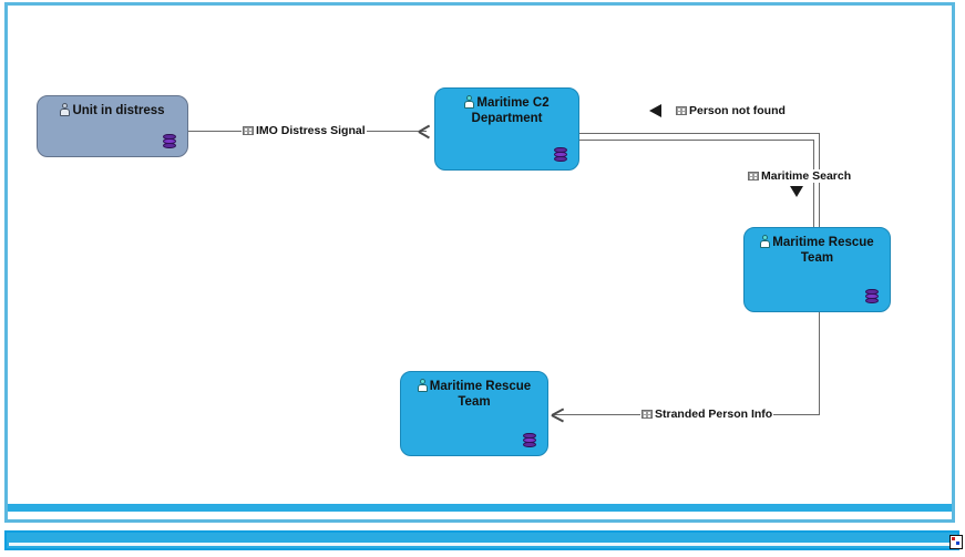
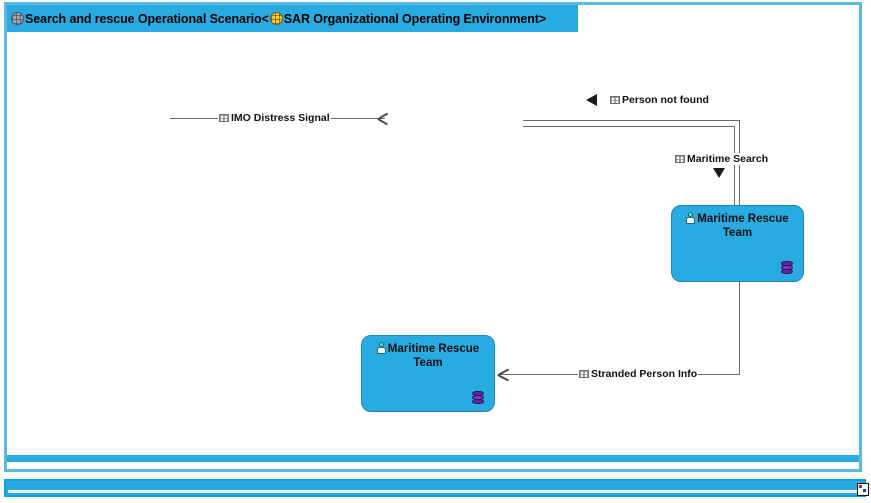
+ Search and rescue Operational Scenario<
+ SAR Organizational Operating Environment>
  IMO Distress Signal
  Person not found
  Maritime Search
  Stranded Person Info
- Unit in distress
- Maritime C2 Department
  Maritime Rescue Team
  Maritime Rescue Team
